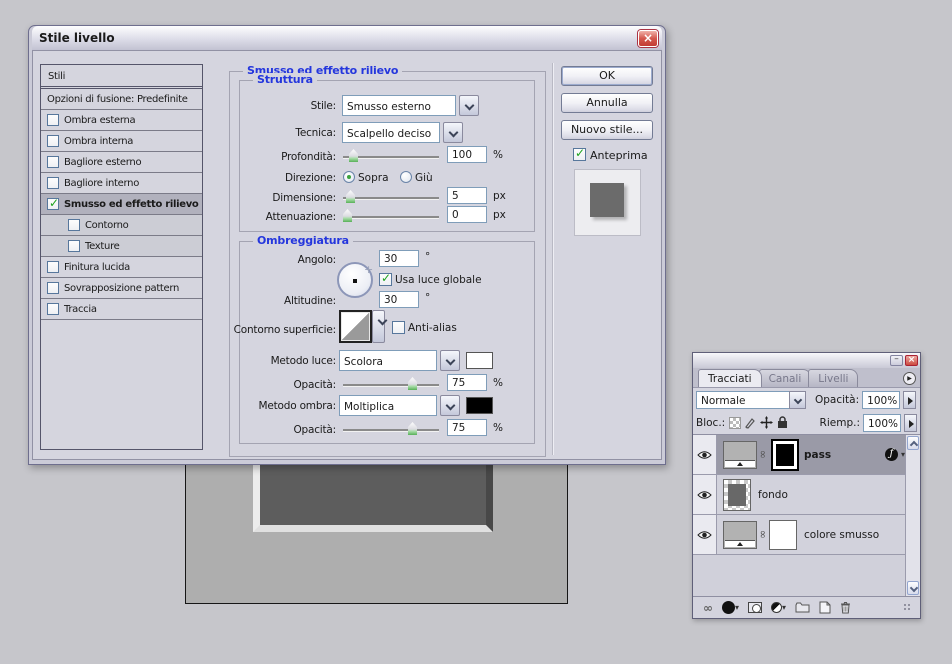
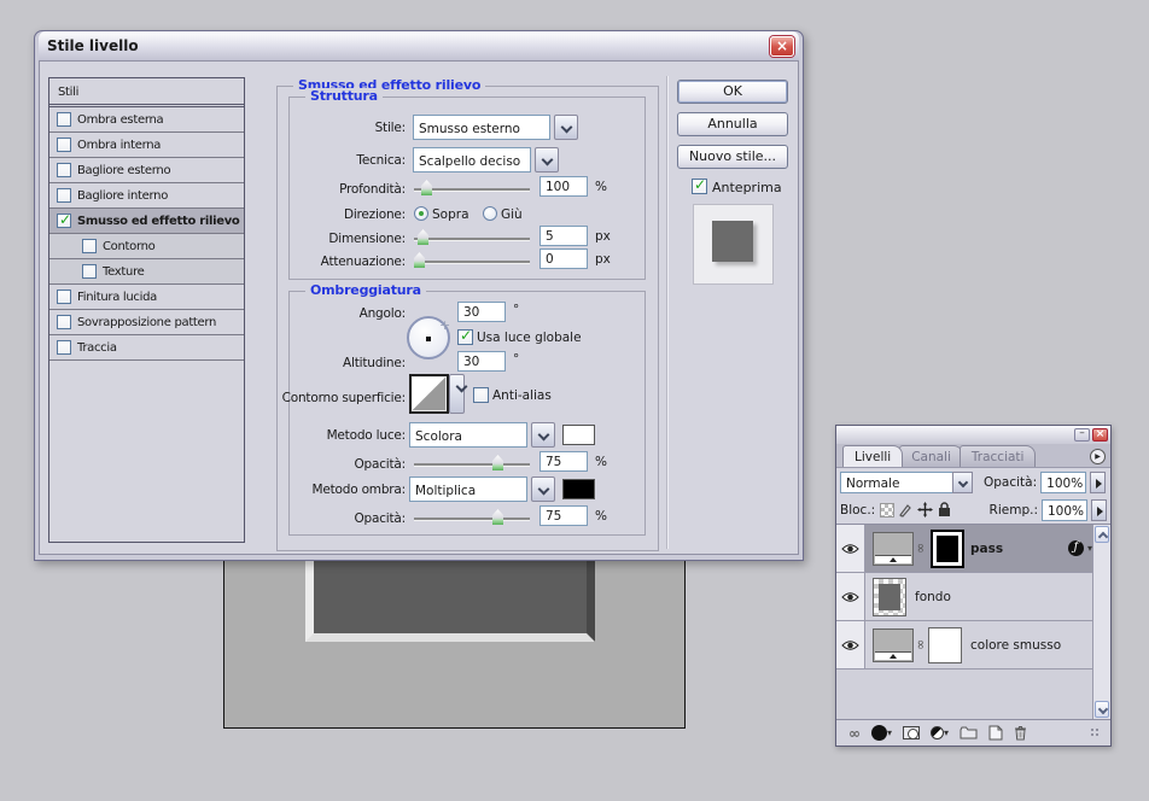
  Stile livello
  ×
  Stili
- Opzioni di fusione: Predefinite
  Ombra esterna
  Ombra interna
  Bagliore esterno
  Bagliore interno
  Smusso ed effetto rilievo
  Contorno
  Texture
  Finitura lucida
  Sovrapposizione pattern
  Traccia
  Smusso ed effetto rilievo
  Struttura
  Stile:
  Smusso esterno
  Tecnica:
  Scalpello deciso
  Profondità:
  100
  %
  Direzione:
  Sopra
  Giù
  Dimensione:
  5
  px
  Attenuazione:
  0
  px
  Ombreggiatura
  Angolo:
  30
  °
  +
  Usa luce globale
  Altitudine:
  30
  °
  Contorno superficie:
  Anti-alias
  Metodo luce:
  Scolora
  Opacità:
  75
  %
  Metodo ombra:
  Moltiplica
  Opacità:
  75
  %
  OK
  Annulla
  Nuovo stile...
  Anteprima
  –
  ×
- Tracciati
+ Livelli
  Canali
- Livelli
+ Tracciati
  Normale
  Opacità:
  100%
  Bloc.:
  Riemp.:
  100%
  pass
  ƒ
  ▾
  fondo
  colore smusso
  ∞
  ▾
  ▾
